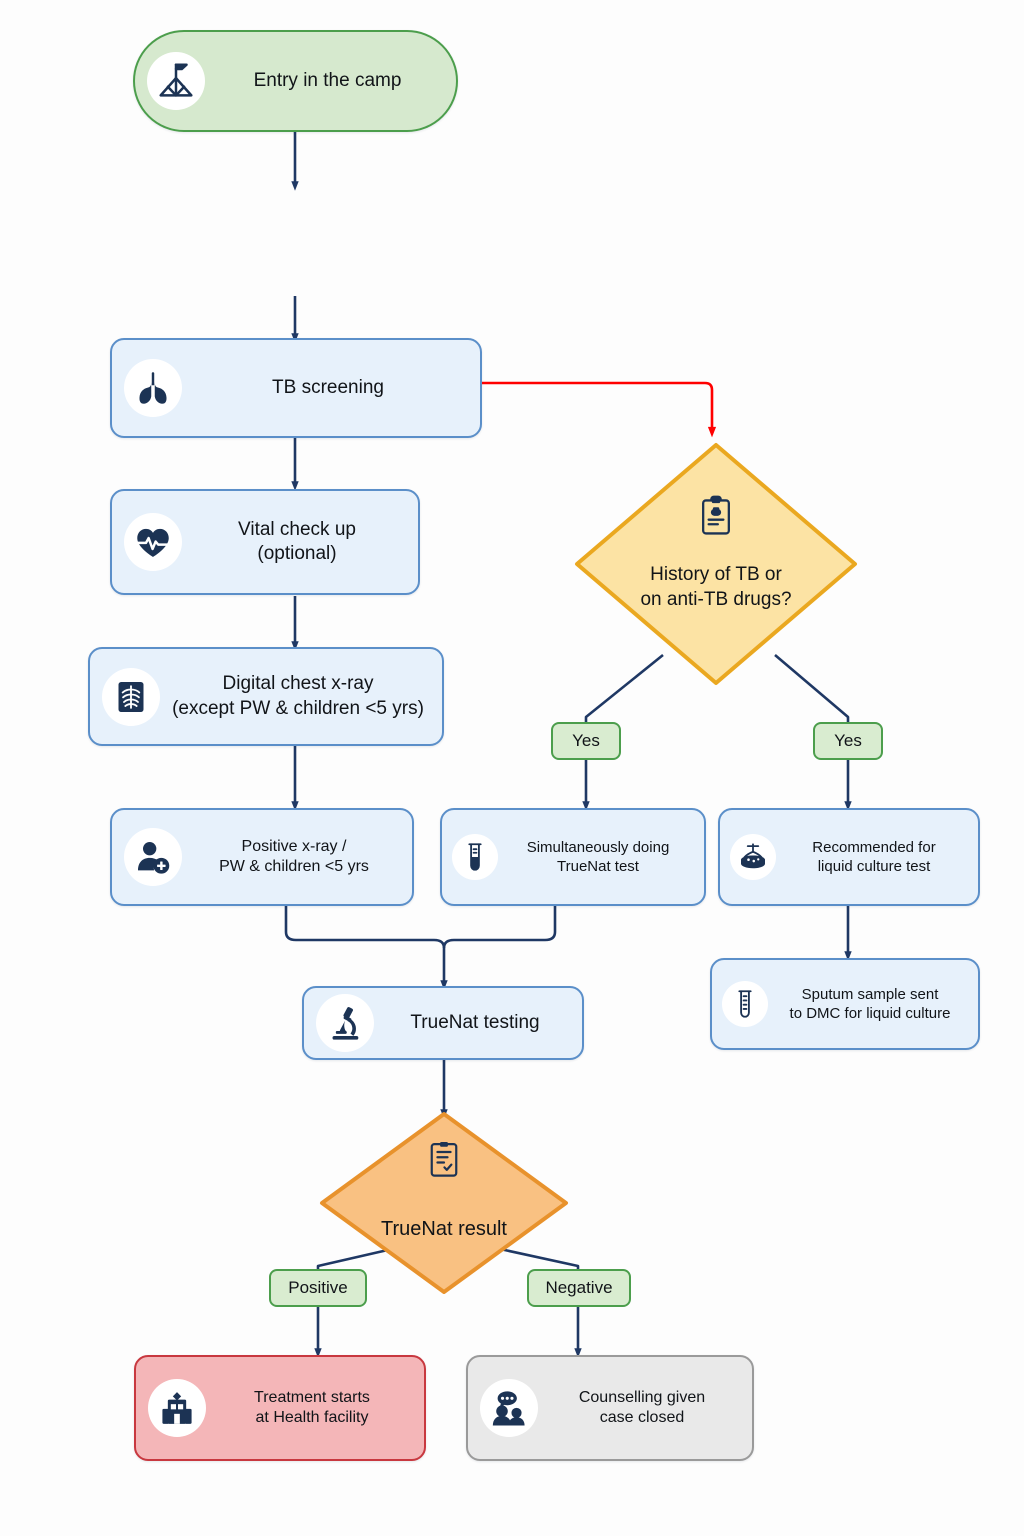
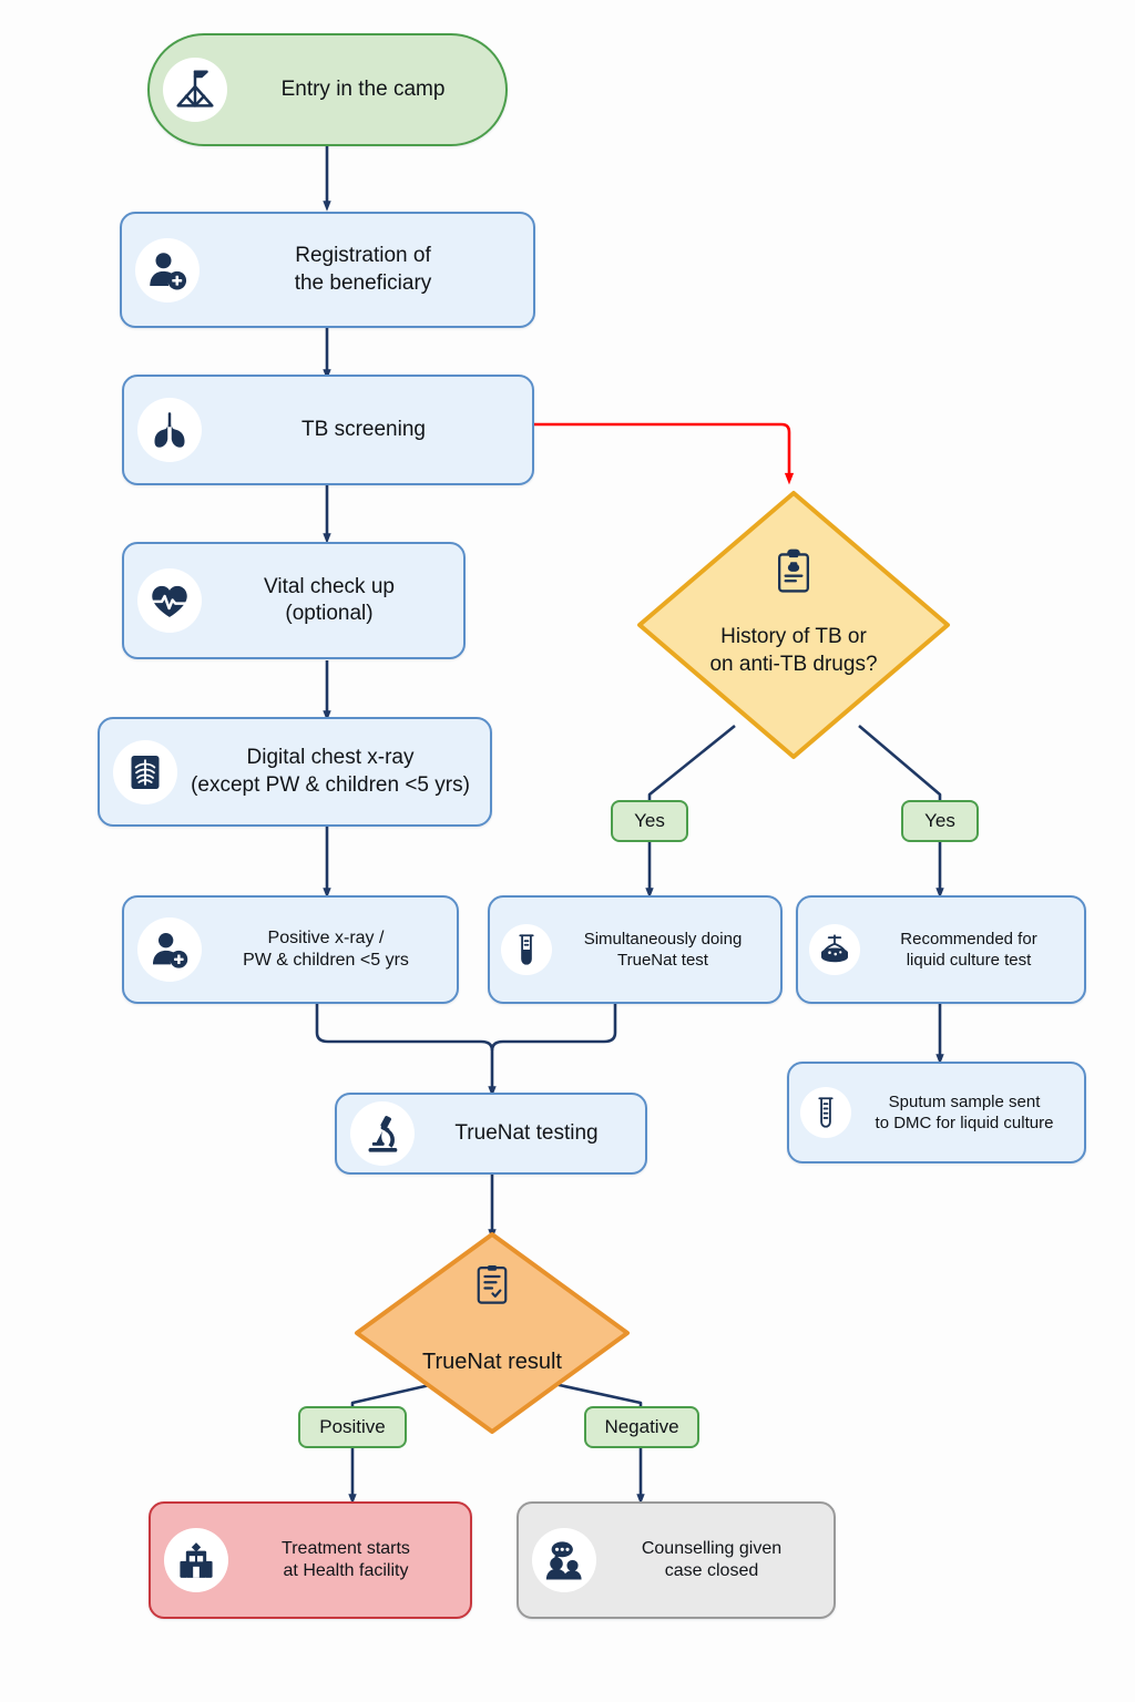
  Entry in the camp
+ Registration of
+ the beneficiary
  TB screening
  Vital check up
  (optional)
  Digital chest x-ray
  (except PW & children <5 yrs)
  Positive x-ray /
  PW & children <5 yrs
  Simultaneously doing
  TrueNat test
  Recommended for
  liquid culture test
  Sputum sample sent
  to DMC for liquid culture
  TrueNat testing
  Treatment starts
  at Health facility
  Counselling given
  case closed
  History of TB or
  on anti-TB drugs?
  TrueNat result
  Yes
  Yes
  Positive
  Negative
